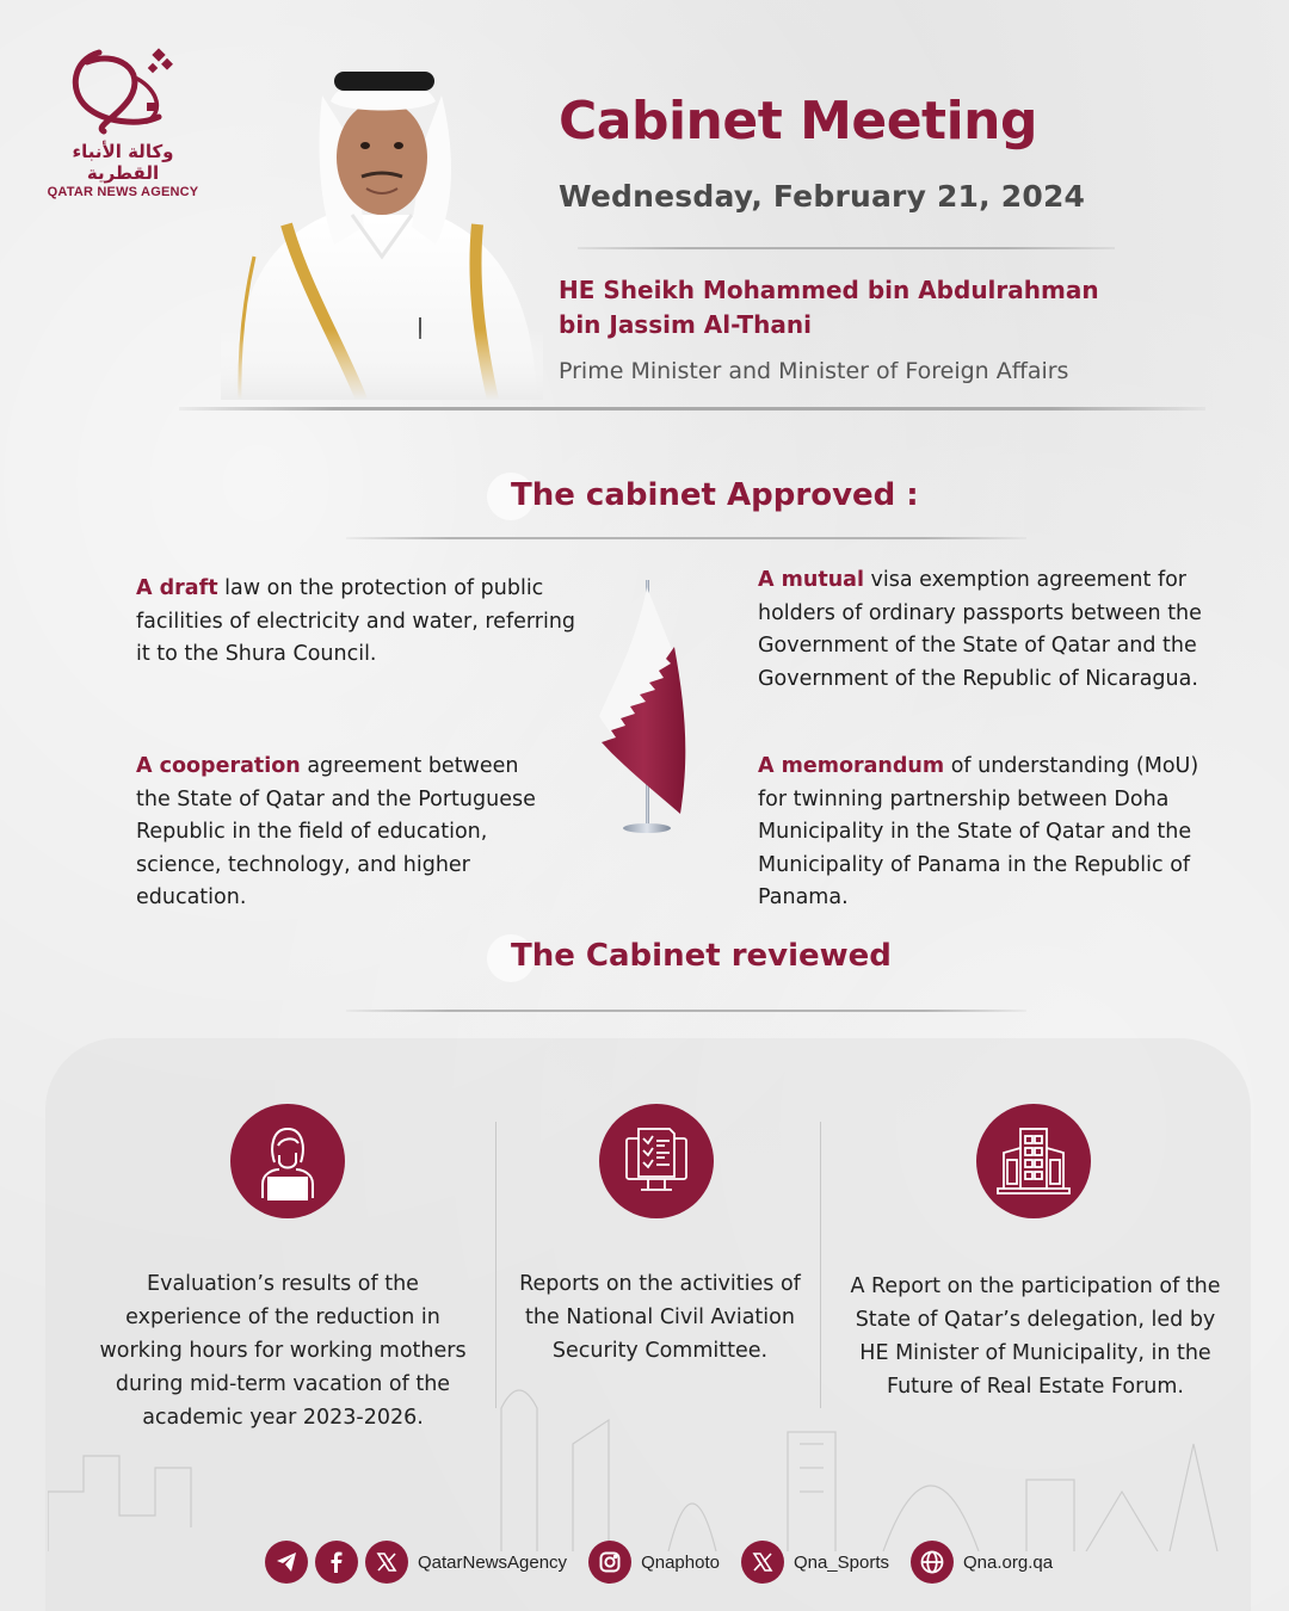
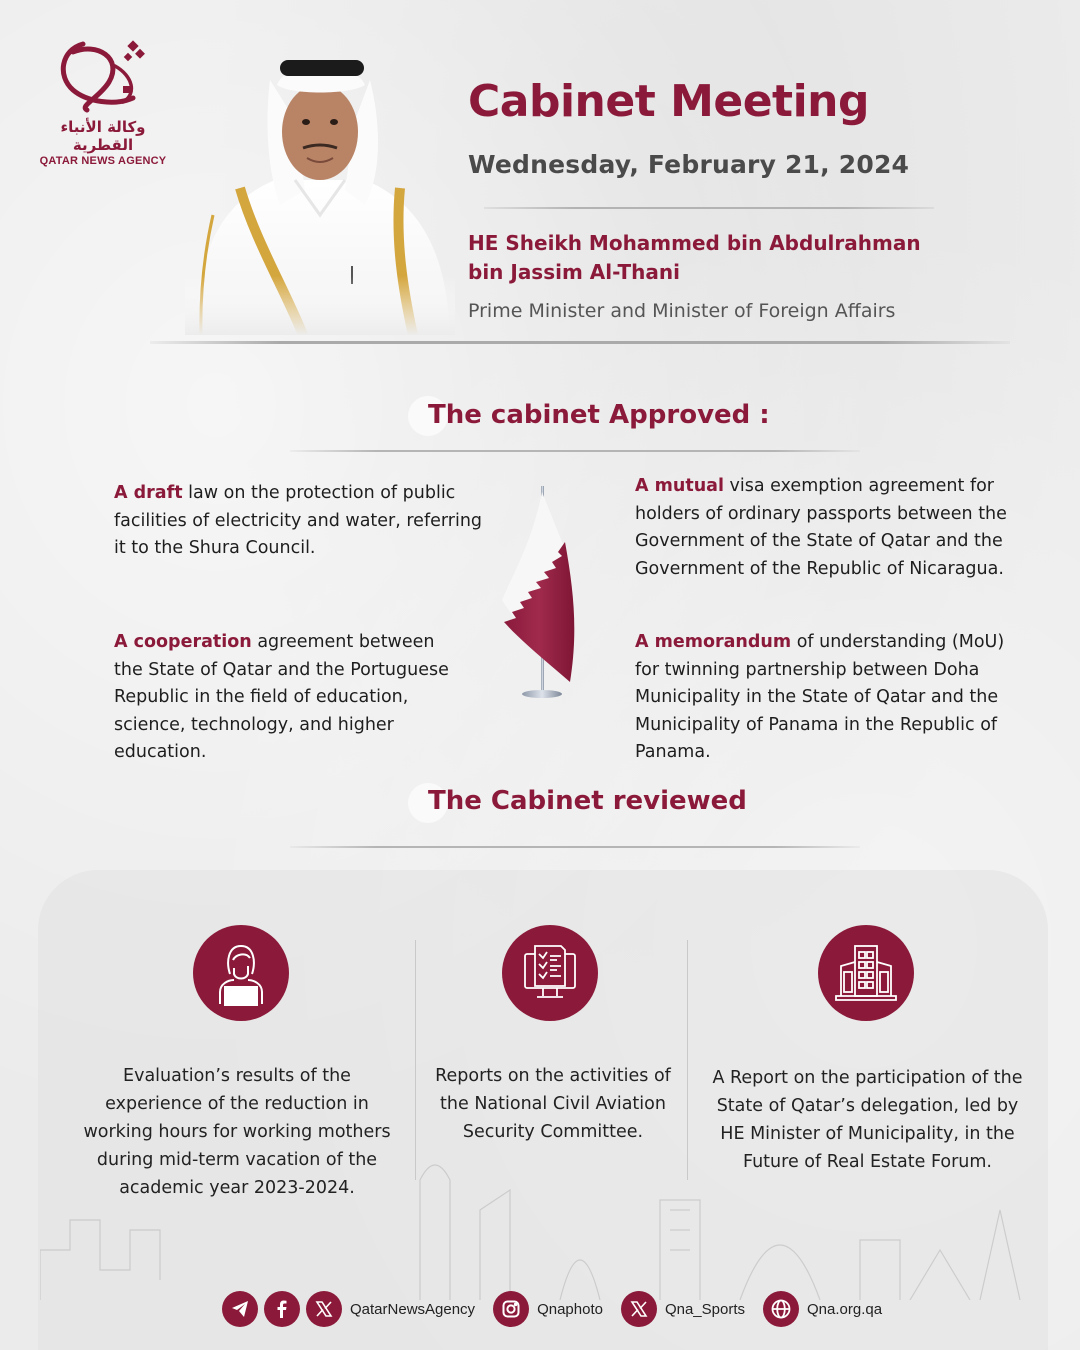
  وكالة الأنباء القطرية
  QATAR NEWS AGENCY
  Cabinet Meeting
  Wednesday, February 21, 2024
  HE Sheikh Mohammed bin Abdulrahman bin Jassim Al-Thani
  Prime Minister and Minister of Foreign Affairs
  The cabinet Approved :
  A draft law on the protection of public facilities of electricity and water, referring it to the Shura Council.
  A mutual visa exemption agreement for holders of ordinary passports between the Government of the State of Qatar and the Government of the Republic of Nicaragua.
  A cooperation agreement between the State of Qatar and the Portuguese Republic in the field of education, science, technology, and higher education.
  A memorandum of understanding (MoU) for twinning partnership between Doha Municipality in the State of Qatar and the Municipality of Panama in the Republic of Panama.
  The Cabinet reviewed
- Evaluation’s results of the experience of the reduction in working hours for working mothers during mid-term vacation of the academic year 2023-2026.
+ Evaluation’s results of the experience of the reduction in working hours for working mothers during mid-term vacation of the academic year 2023-2024.
  Reports on the activities of the National Civil Aviation Security Committee.
  A Report on the participation of the State of Qatar’s delegation, led by HE Minister of Municipality, in the Future of Real Estate Forum.
  QatarNewsAgency
  Qnaphoto
  Qna_Sports
  Qna.org.qa
